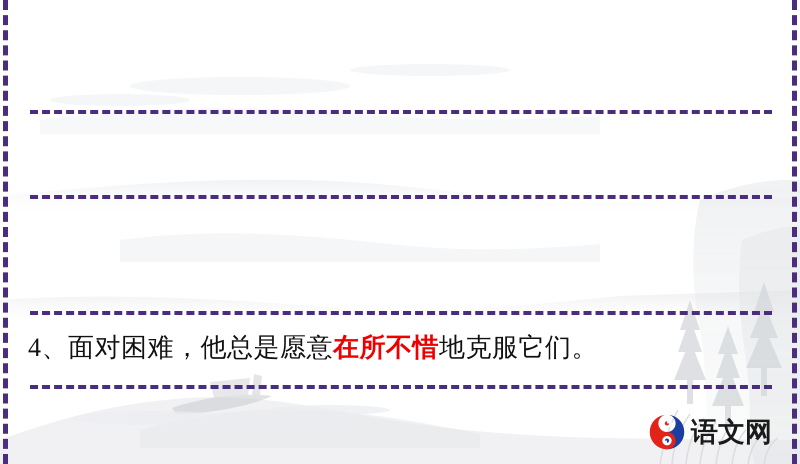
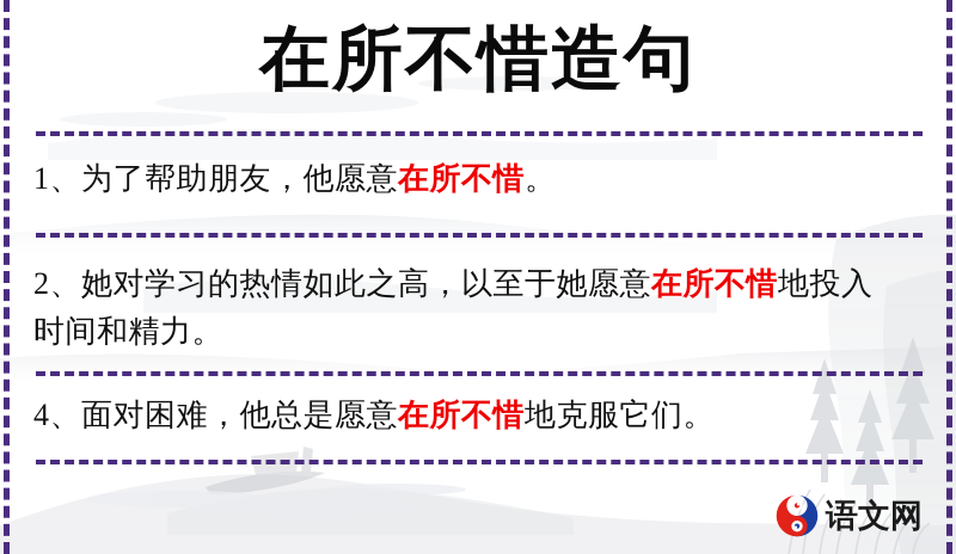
+ 在所不惜造句
+ 1、为了帮助朋友，他愿意在所不惜。
+ 2、她对学习的热情如此之高，以至于她愿意在所不惜地投入
+ 时间和精力。
  4、面对困难，他总是愿意在所不惜地克服它们。
  语文网
